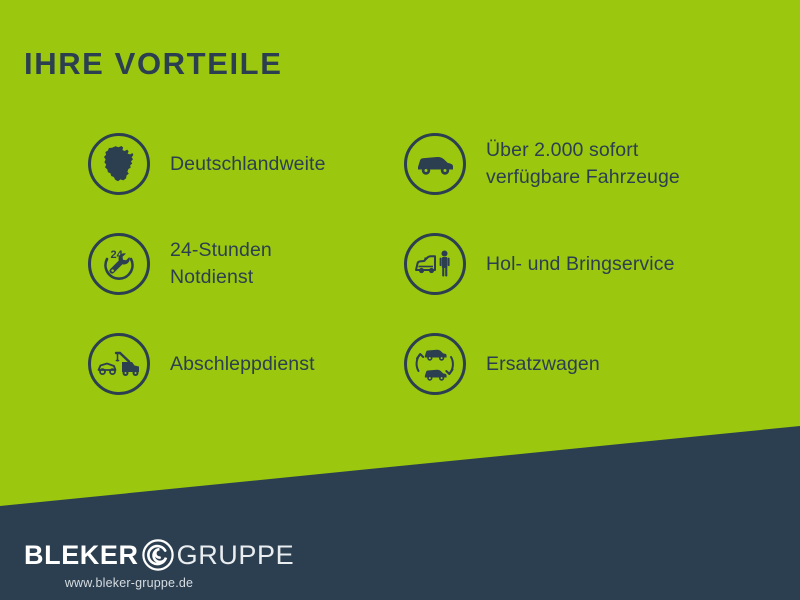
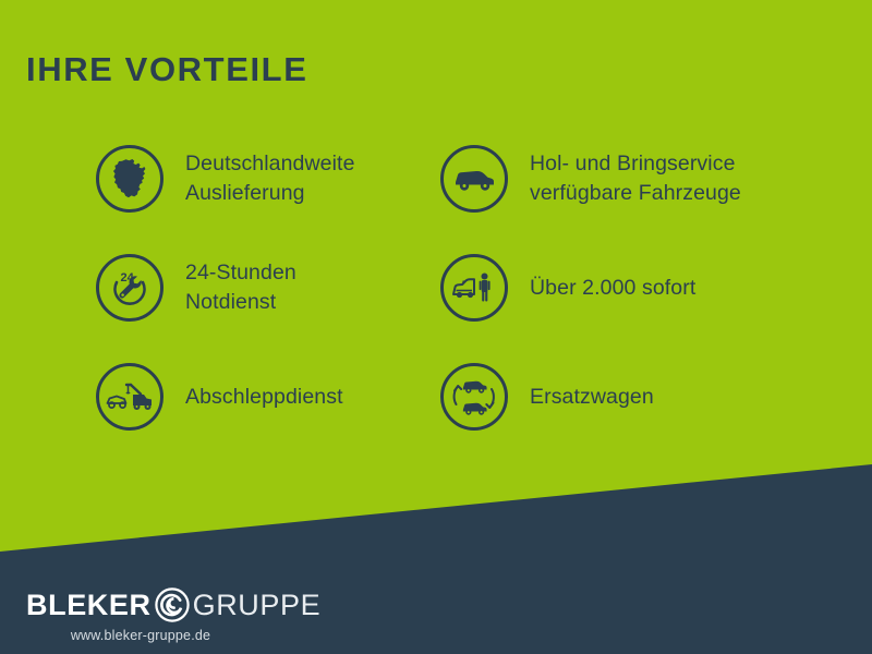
  IHRE VORTEILE
  Deutschlandweite
+ Auslieferung
  24
  24-Stunden
  Notdienst
  Abschleppdienst
- Über 2.000 sofort
+ Hol- und Bringservice
  verfügbare Fahrzeuge
- Hol- und Bringservice
+ Über 2.000 sofort
  Ersatzwagen
  BLEKER
  GRUPPE
  www.bleker-gruppe.de
